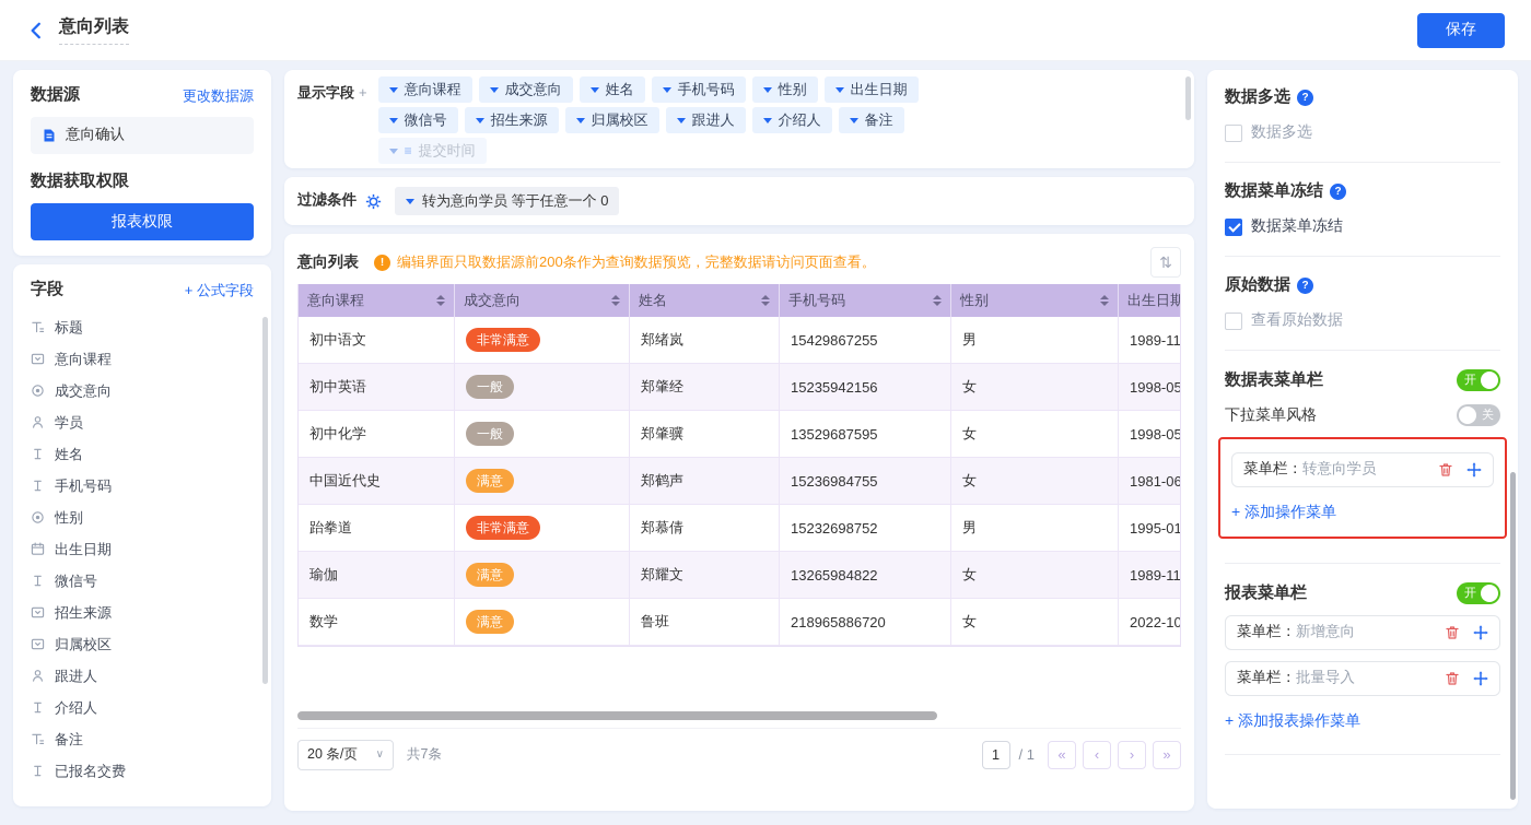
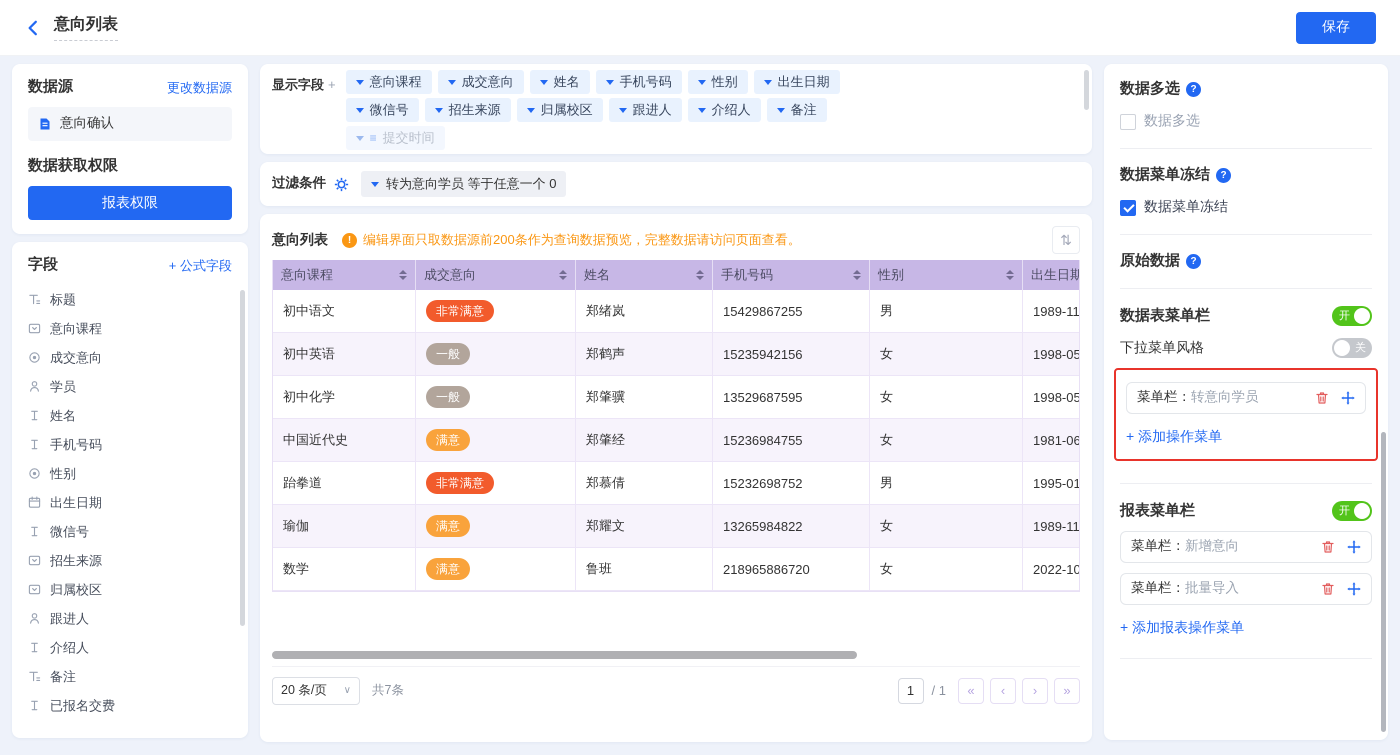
  意向列表
  保存
  数据源
  更改数据源
  意向确认
  数据获取权限
  报表权限
  字段
  + 公式字段
  标题
  意向课程
  成交意向
  学员
  姓名
  手机号码
  性别
  出生日期
  微信号
  招生来源
  归属校区
  跟进人
  介绍人
  备注
  已报名交费
  显示字段 +
  意向课程
  成交意向
  姓名
  手机号码
  性别
  出生日期
  微信号
  招生来源
  归属校区
  跟进人
  介绍人
  备注
  ≡
  提交时间
  过滤条件
  转为意向学员 等于任意一个 0
  意向列表
  !
  编辑界面只取数据源前200条作为查询数据预览，完整数据请访问页面查看。
  ⇅
  意向课程
  成交意向
  姓名
  手机号码
  性别
  出生日期
  初中语文
  非常满意
  郑绪岚
  15429867255
  男
  1989-11
  初中英语
  一般
- 郑肇经
+ 郑鹤声
  15235942156
  女
  1998-05
  初中化学
  一般
  郑肇骥
  13529687595
  女
  1998-05
  中国近代史
  满意
- 郑鹤声
+ 郑肇经
  15236984755
  女
  1981-06
  跆拳道
  非常满意
  郑慕倩
  15232698752
  男
  1995-01
  瑜伽
  满意
  郑耀文
  13265984822
  女
  1989-11
  数学
  满意
  鲁班
  218965886720
  女
  2022-10
  20 条/页
  ∨
  共7条
  1
  / 1
  «
  ‹
  ›
  »
  数据多选
  ?
  数据多选
  数据菜单冻结
  ?
  数据菜单冻结
  原始数据
  ?
- 查看原始数据
  数据表菜单栏
  开
  下拉菜单风格
  关
  菜单栏：
  转意向学员
  + 添加操作菜单
  报表菜单栏
  开
  菜单栏：
  新增意向
  菜单栏：
  批量导入
  + 添加报表操作菜单
